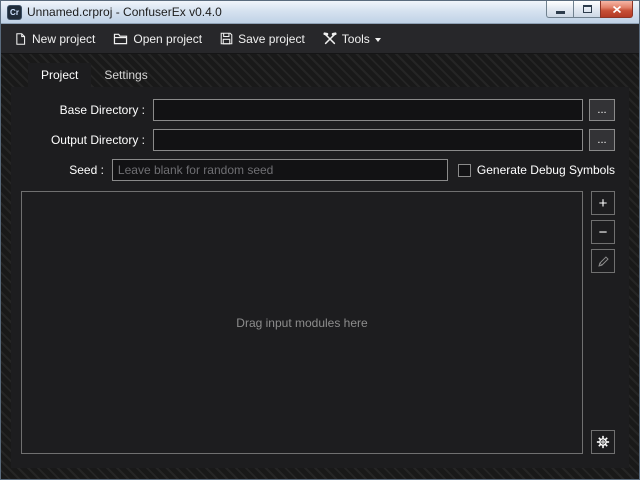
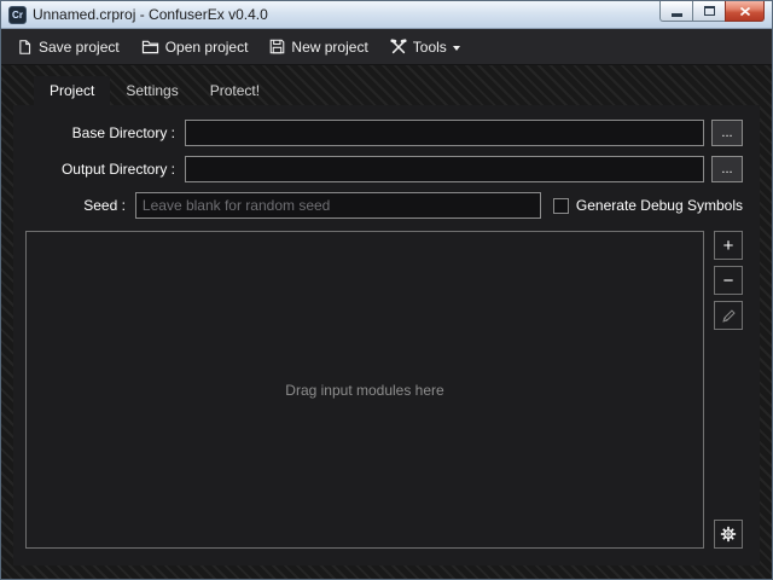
  Cr
  Unnamed.crproj - ConfuserEx v0.4.0
- New project
+ Save project
  Open project
- Save project
+ New project
  Tools
  Project
  Settings
+ Protect!
  Base Directory :
  ...
  Output Directory :
  ...
  Seed :
  Leave blank for random seed
  Generate Debug Symbols
  Drag input modules here
  +
  −
